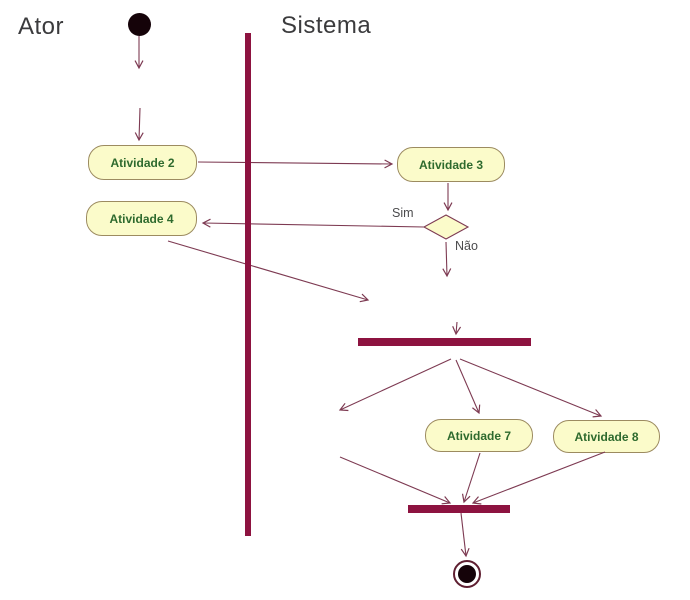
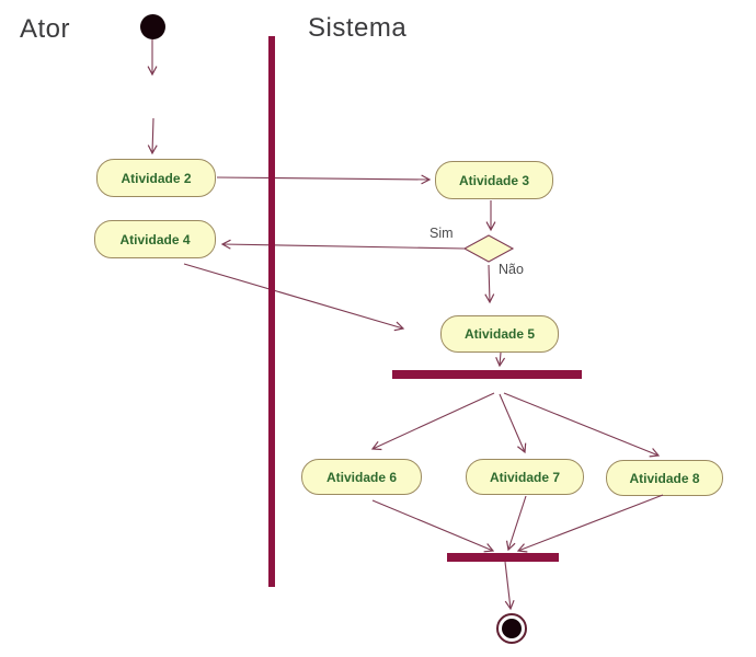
  Ator
  Sistema
  Atividade 2
  Atividade 3
  Atividade 4
+ Atividade 5
+ Atividade 6
  Atividade 7
  Atividade 8
  Sim
  Não
